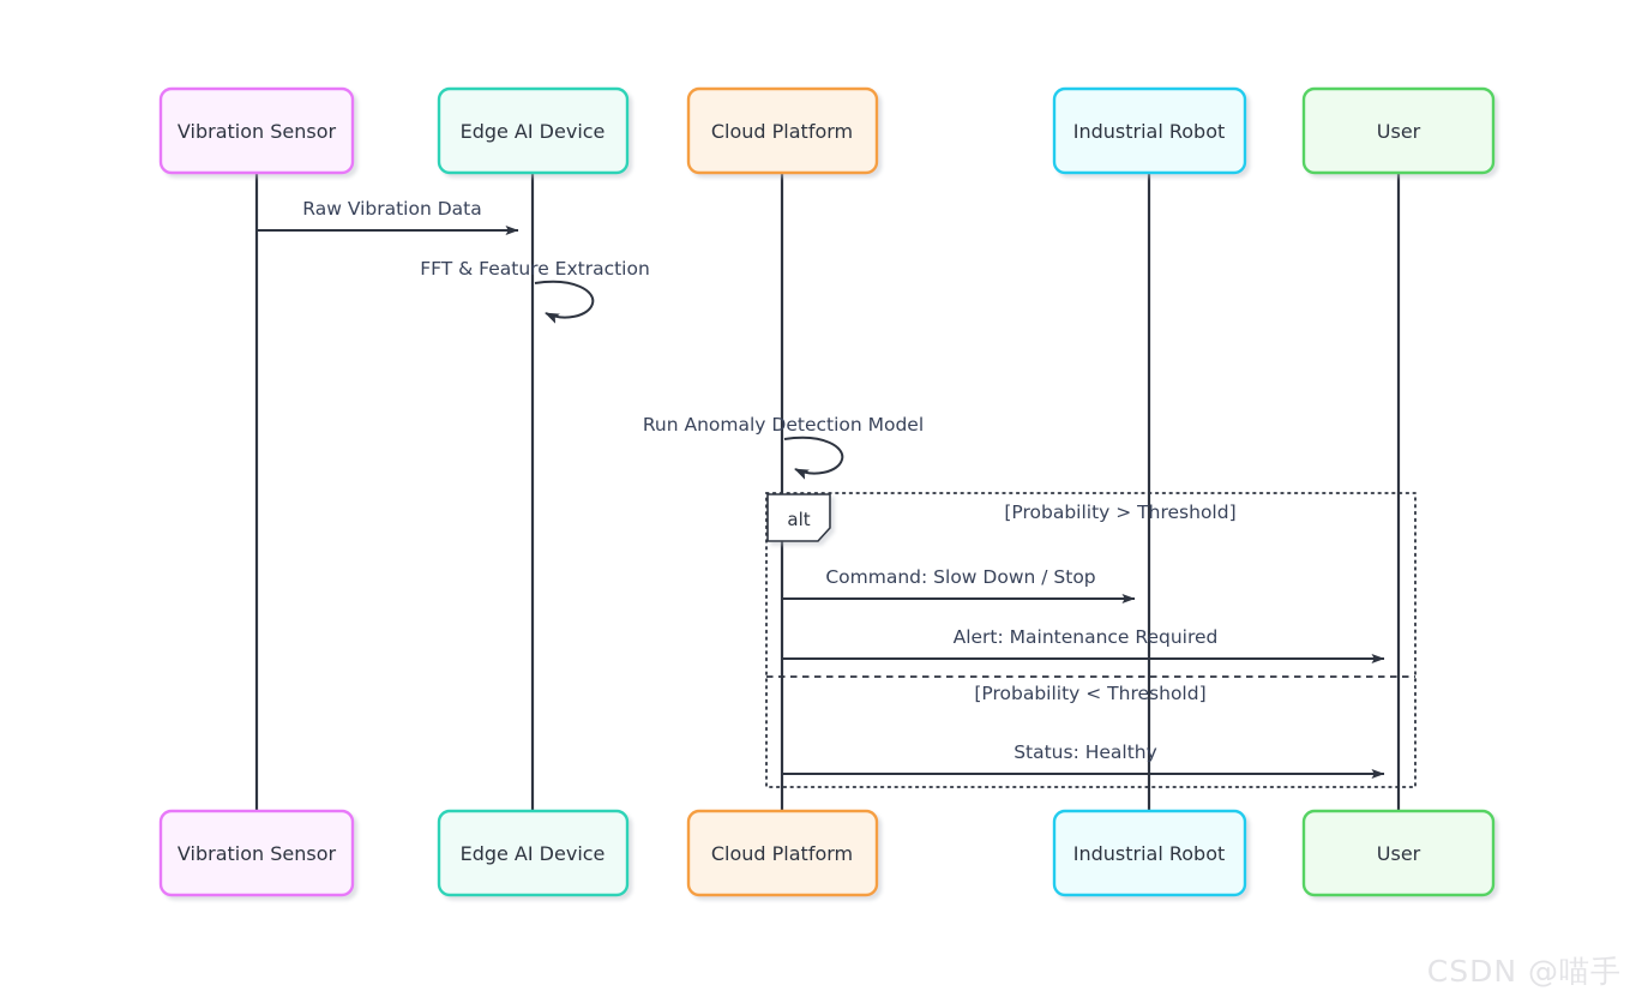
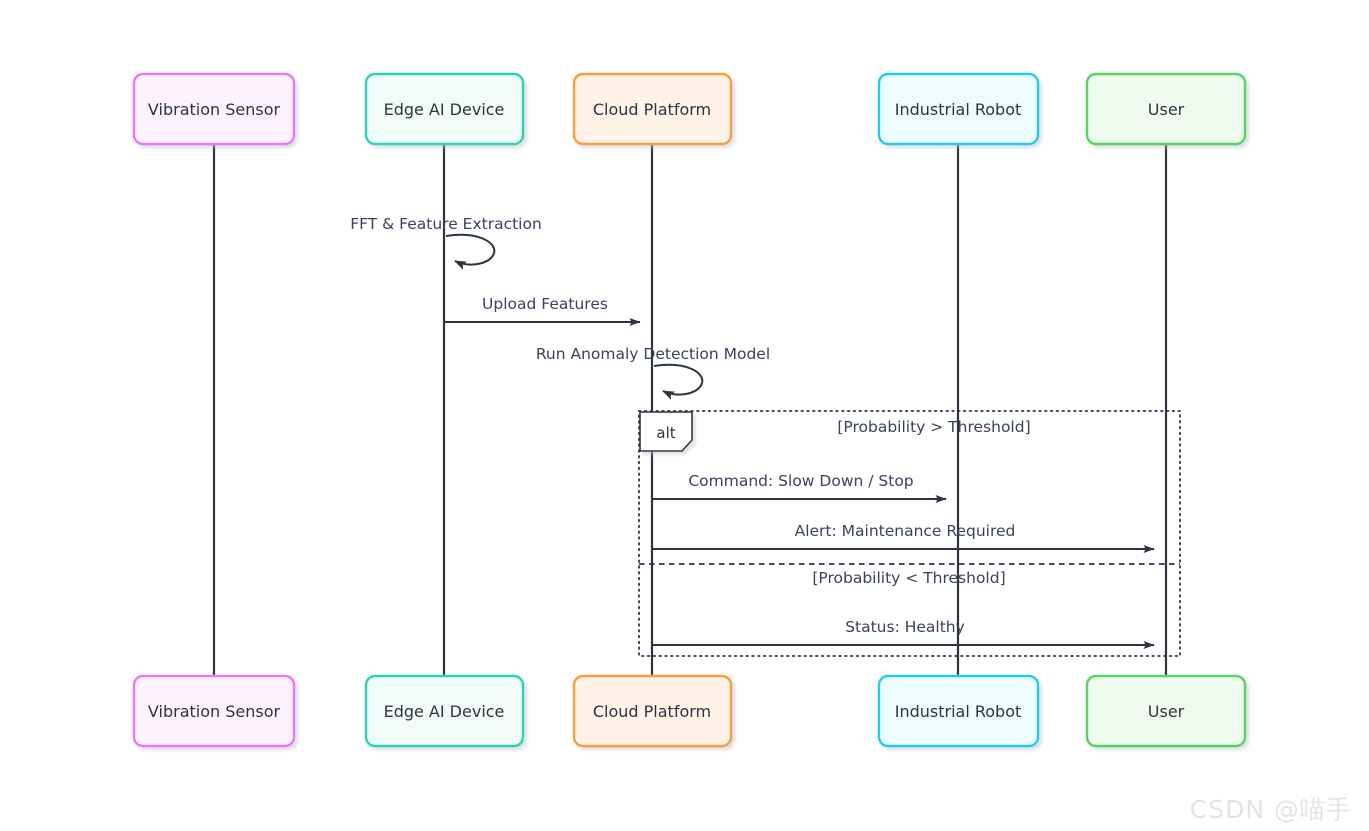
  alt
  [Probability > Threshold]
  [Probability < Threshold]
- Raw Vibration Data
  FFT & Feature Extraction
+ Upload Features
  Run Anomaly Detection Model
  Command: Slow Down / Stop
  Alert: Maintenance Required
  Status: Healthy
  Vibration Sensor
  Edge AI Device
  Cloud Platform
  Industrial Robot
  User
  Vibration Sensor
  Edge AI Device
  Cloud Platform
  Industrial Robot
  User
  CSDN @喵手
